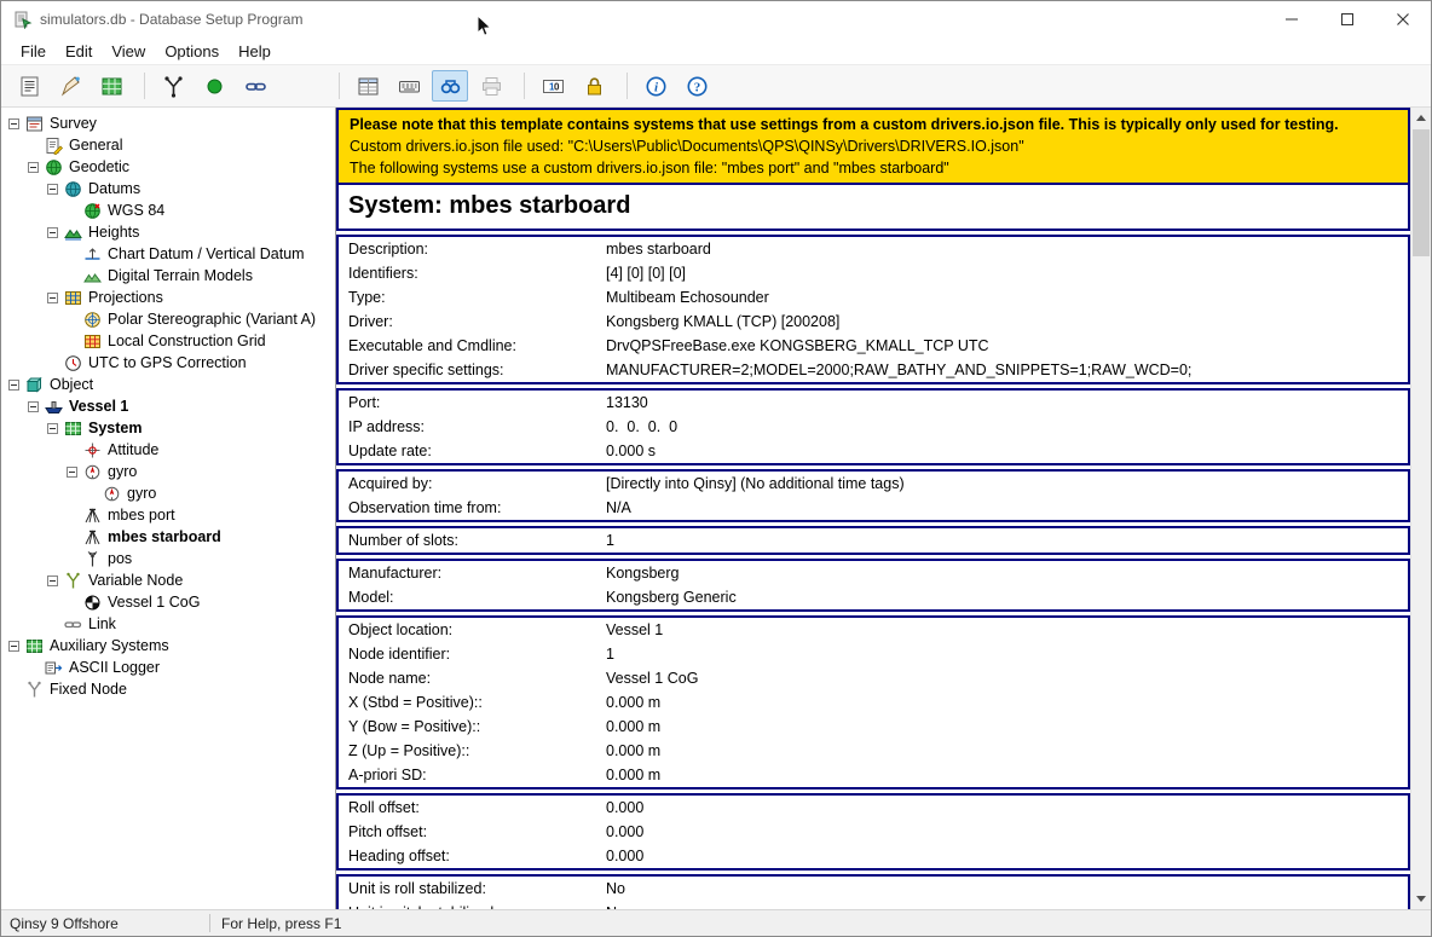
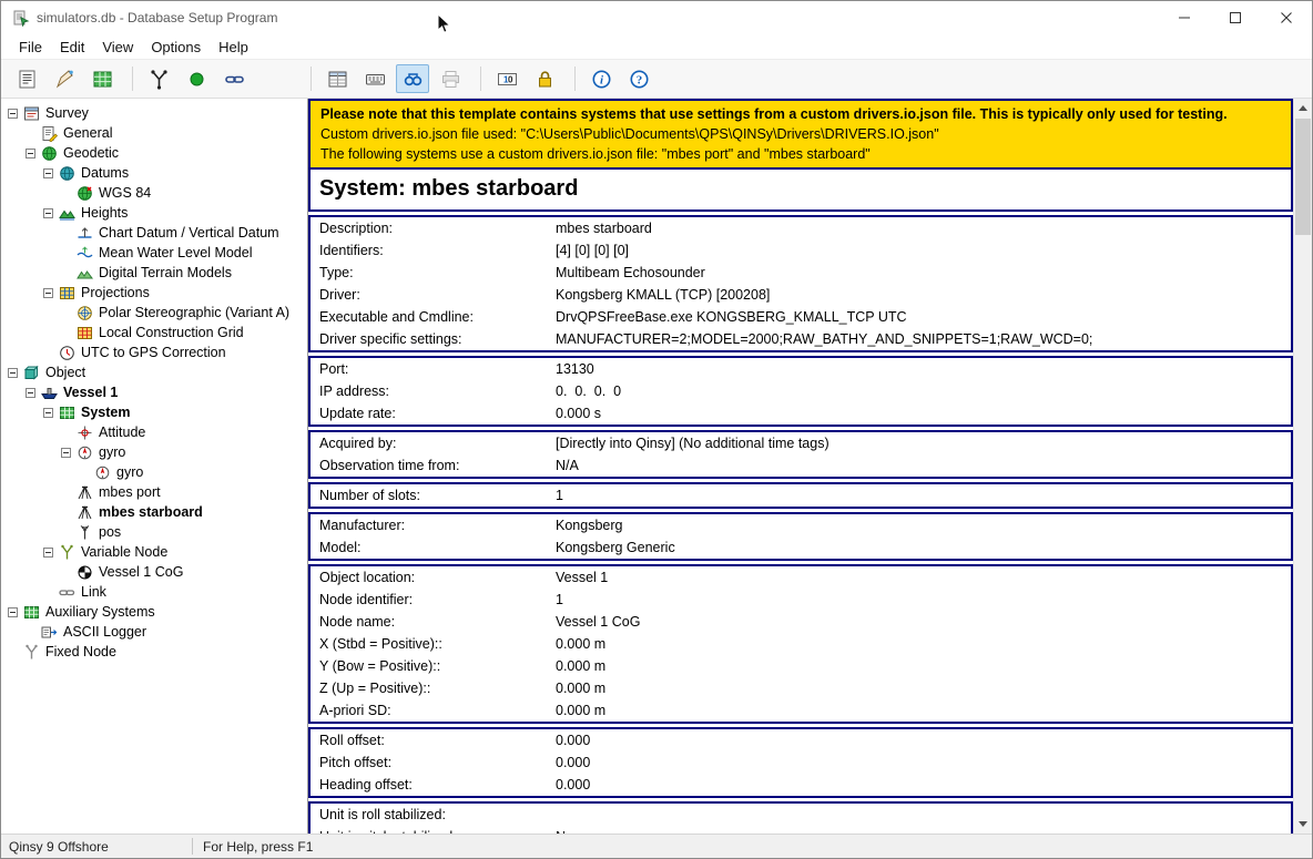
  simulators.db - Database Setup Program
  File
  Edit
  View
  Options
  Help
  1
  0
  i
  ?
  Survey
  General
  Geodetic
  Datums
  WGS 84
  Heights
  Chart Datum / Vertical Datum
+ Mean Water Level Model
  Digital Terrain Models
  Projections
  Polar Stereographic (Variant A)
  Local Construction Grid
  UTC to GPS Correction
  Object
  Vessel 1
  System
  Attitude
  gyro
  gyro
  mbes port
  mbes starboard
  pos
  Variable Node
  Vessel 1 CoG
  Link
  Auxiliary Systems
  ASCII Logger
  Fixed Node
  Please note that this template contains systems that use settings from a custom drivers.io.json file. This is typically only used for testing.
  Custom drivers.io.json file used: "C:\Users\Public\Documents\QPS\QINSy\Drivers\DRIVERS.IO.json"
  The following systems use a custom drivers.io.json file: "mbes port" and "mbes starboard"
  System: mbes starboard
  Description:
  mbes starboard
  Identifiers:
  [4] [0] [0] [0]
  Type:
  Multibeam Echosounder
  Driver:
  Kongsberg KMALL (TCP) [200208]
  Executable and Cmdline:
  DrvQPSFreeBase.exe KONGSBERG_KMALL_TCP UTC
  Driver specific settings:
  MANUFACTURER=2;MODEL=2000;RAW_BATHY_AND_SNIPPETS=1;RAW_WCD=0;
  Port:
  13130
  IP address:
  0. 0. 0. 0
  Update rate:
  0.000 s
  Acquired by:
  [Directly into Qinsy] (No additional time tags)
  Observation time from:
  N/A
  Number of slots:
  1
  Manufacturer:
  Kongsberg
  Model:
  Kongsberg Generic
  Object location:
  Vessel 1
  Node identifier:
  1
  Node name:
  Vessel 1 CoG
  X (Stbd = Positive)::
  0.000 m
  Y (Bow = Positive)::
  0.000 m
  Z (Up = Positive)::
  0.000 m
  A-priori SD:
  0.000 m
  Roll offset:
  0.000
  Pitch offset:
  0.000
  Heading offset:
  0.000
  Unit is roll stabilized:
- No
  Qinsy 9 Offshore
  For Help, press F1
